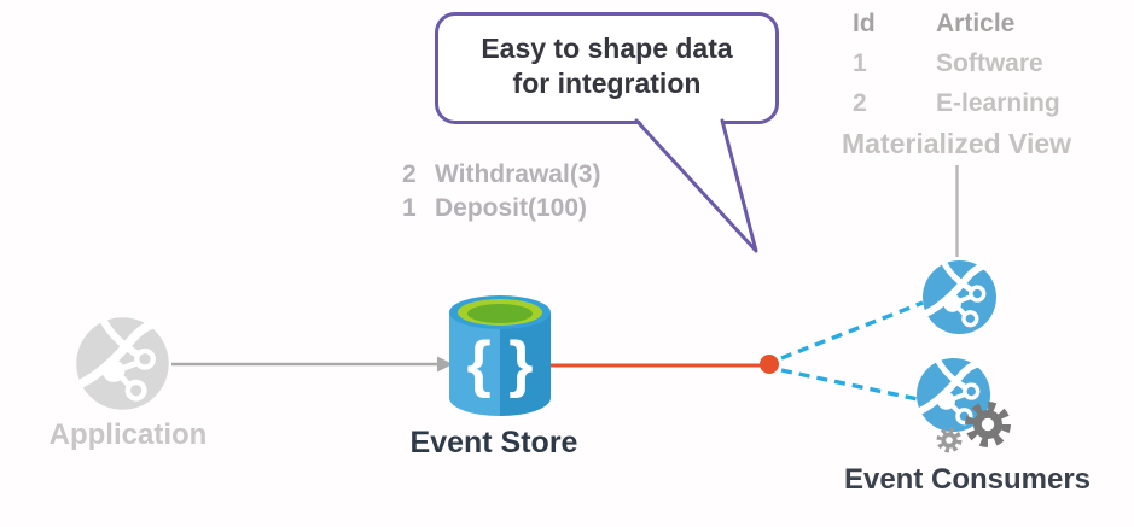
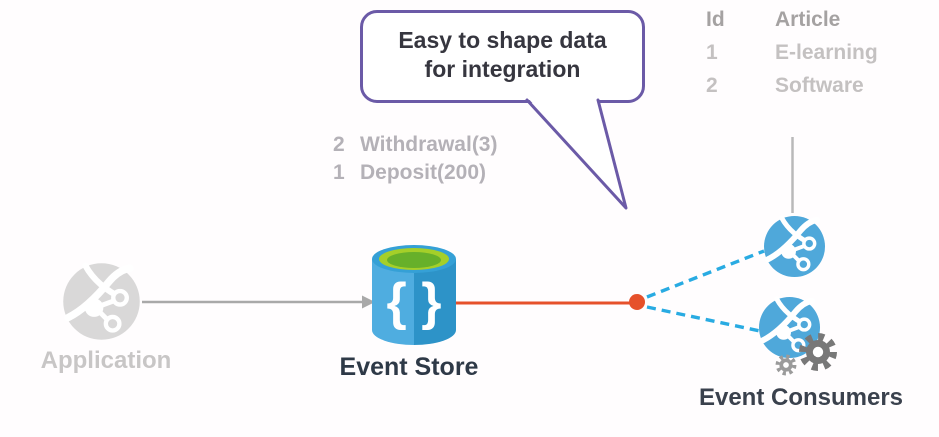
  Easy to shape data
  for integration
  2 Withdrawal(3)
- 1 Deposit(100)
+ 1 Deposit(200)
  Id
  Article
  1
- Software
+ E-learning
  2
- E-learning
+ Software
- Materialized View
  Application
  Event Store
  Event Consumers
  { }
